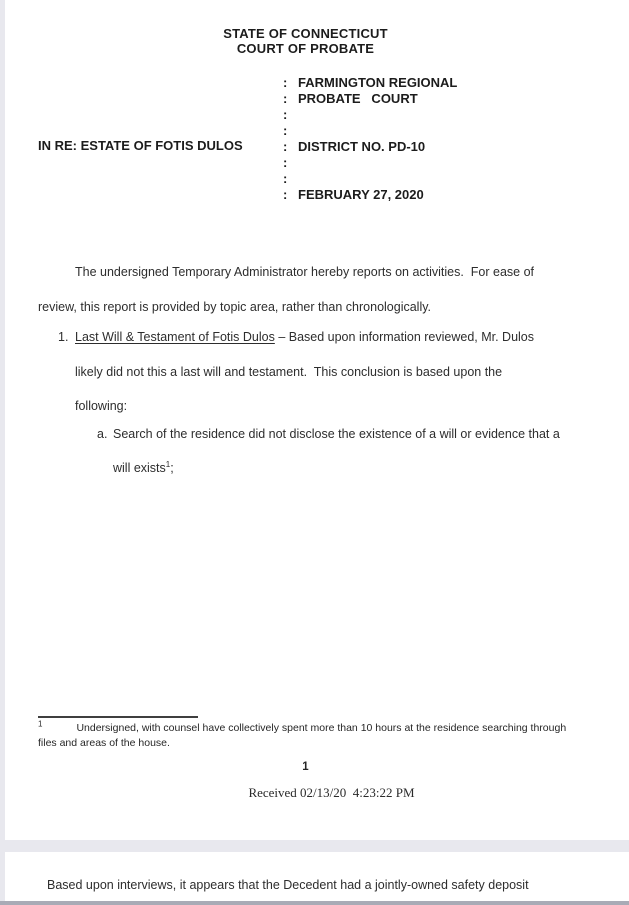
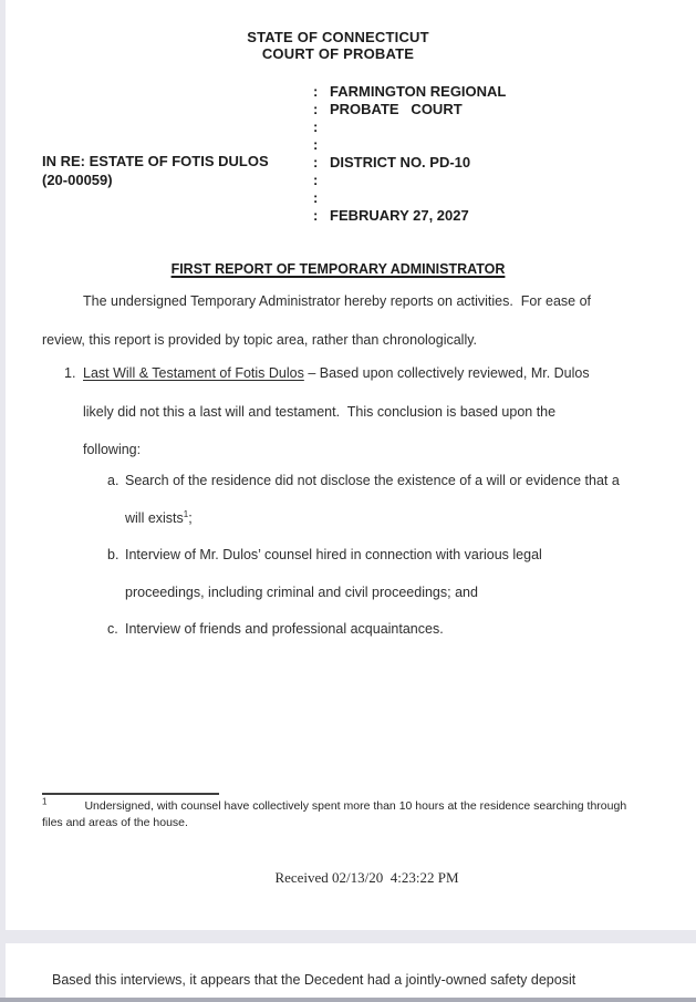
  STATE OF CONNECTICUT
  COURT OF PROBATE
  IN RE: ESTATE OF FOTIS DULOS
+ (20-00059)
  : FARMINGTON REGIONAL
  : PROBATE COURT
  :
  :
  : DISTRICT NO. PD-10
  :
  :
- : FEBRUARY 27, 2020
+ : FEBRUARY 27, 2027
+ FIRST REPORT OF TEMPORARY ADMINISTRATOR
  The undersigned Temporary Administrator hereby reports on activities. For ease of
  review, this report is provided by topic area, rather than chronologically.
  1.
- Last Will & Testament of Fotis Dulos – Based upon information reviewed, Mr. Dulos
+ Last Will & Testament of Fotis Dulos – Based upon collectively reviewed, Mr. Dulos
  likely did not this a last will and testament. This conclusion is based upon the
  following:
  a.
  Search of the residence did not disclose the existence of a will or evidence that a
  will exists1;
+ b.
+ Interview of Mr. Dulos’ counsel hired in connection with various legal
+ proceedings, including criminal and civil proceedings; and
+ c.
+ Interview of friends and professional acquaintances.
  1 Undersigned, with counsel have collectively spent more than 10 hours at the residence searching through
  files and areas of the house.
- 1
  Received 02/13/20 4:23:22 PM
- Based upon interviews, it appears that the Decedent had a jointly-owned safety deposit
+ Based this interviews, it appears that the Decedent had a jointly-owned safety deposit
